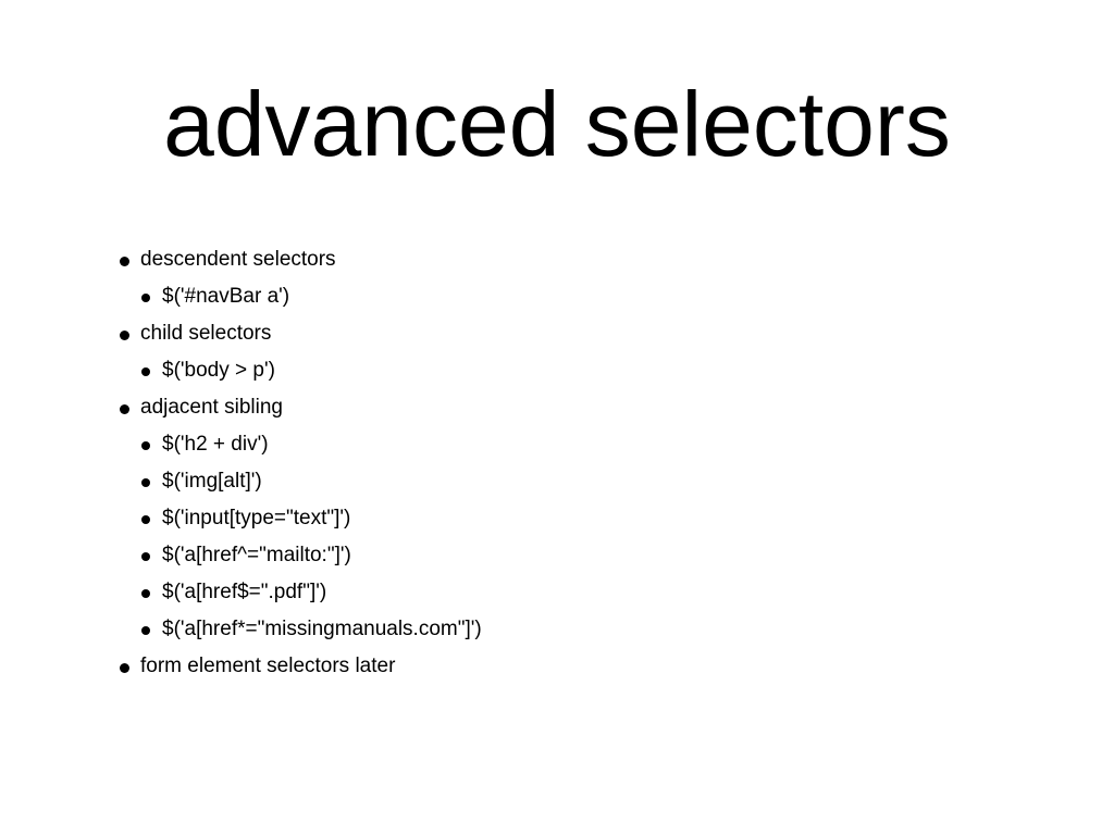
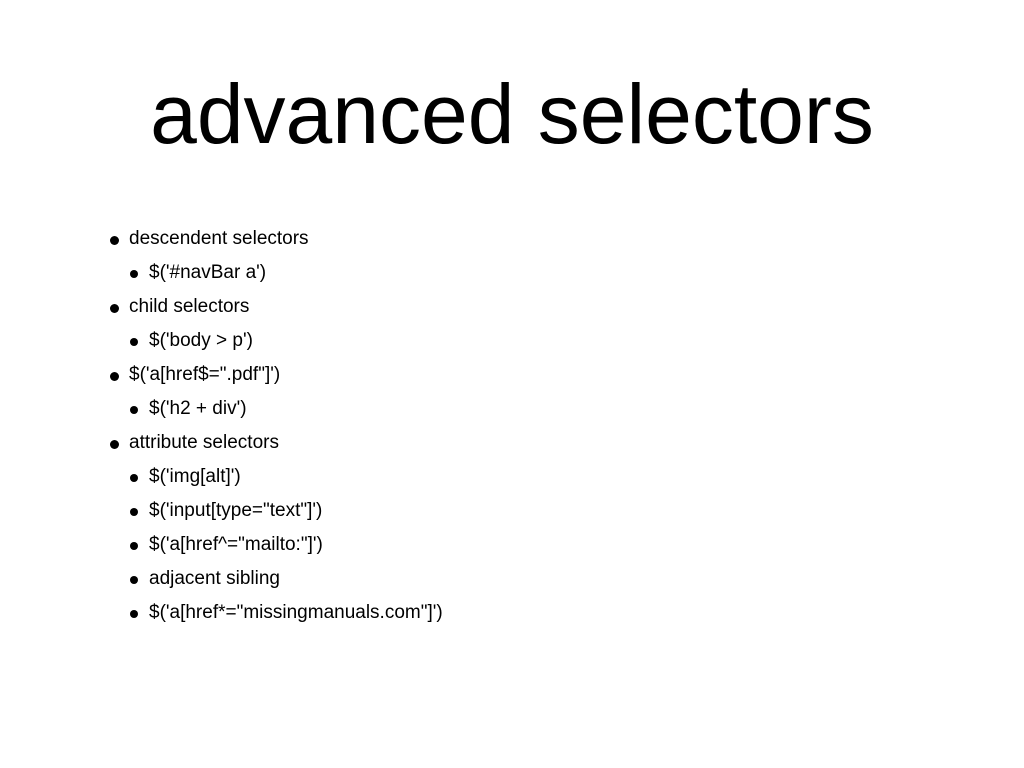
  advanced selectors
  descendent selectors
  $('#navBar a')
  child selectors
  $('body > p')
- adjacent sibling
+ $('a[href$=".pdf"]')
  $('h2 + div')
+ attribute selectors
  $('img[alt]')
  $('input[type="text"]')
  $('a[href^="mailto:"]')
- $('a[href$=".pdf"]')
+ adjacent sibling
  $('a[href*="missingmanuals.com"]')
- form element selectors later
